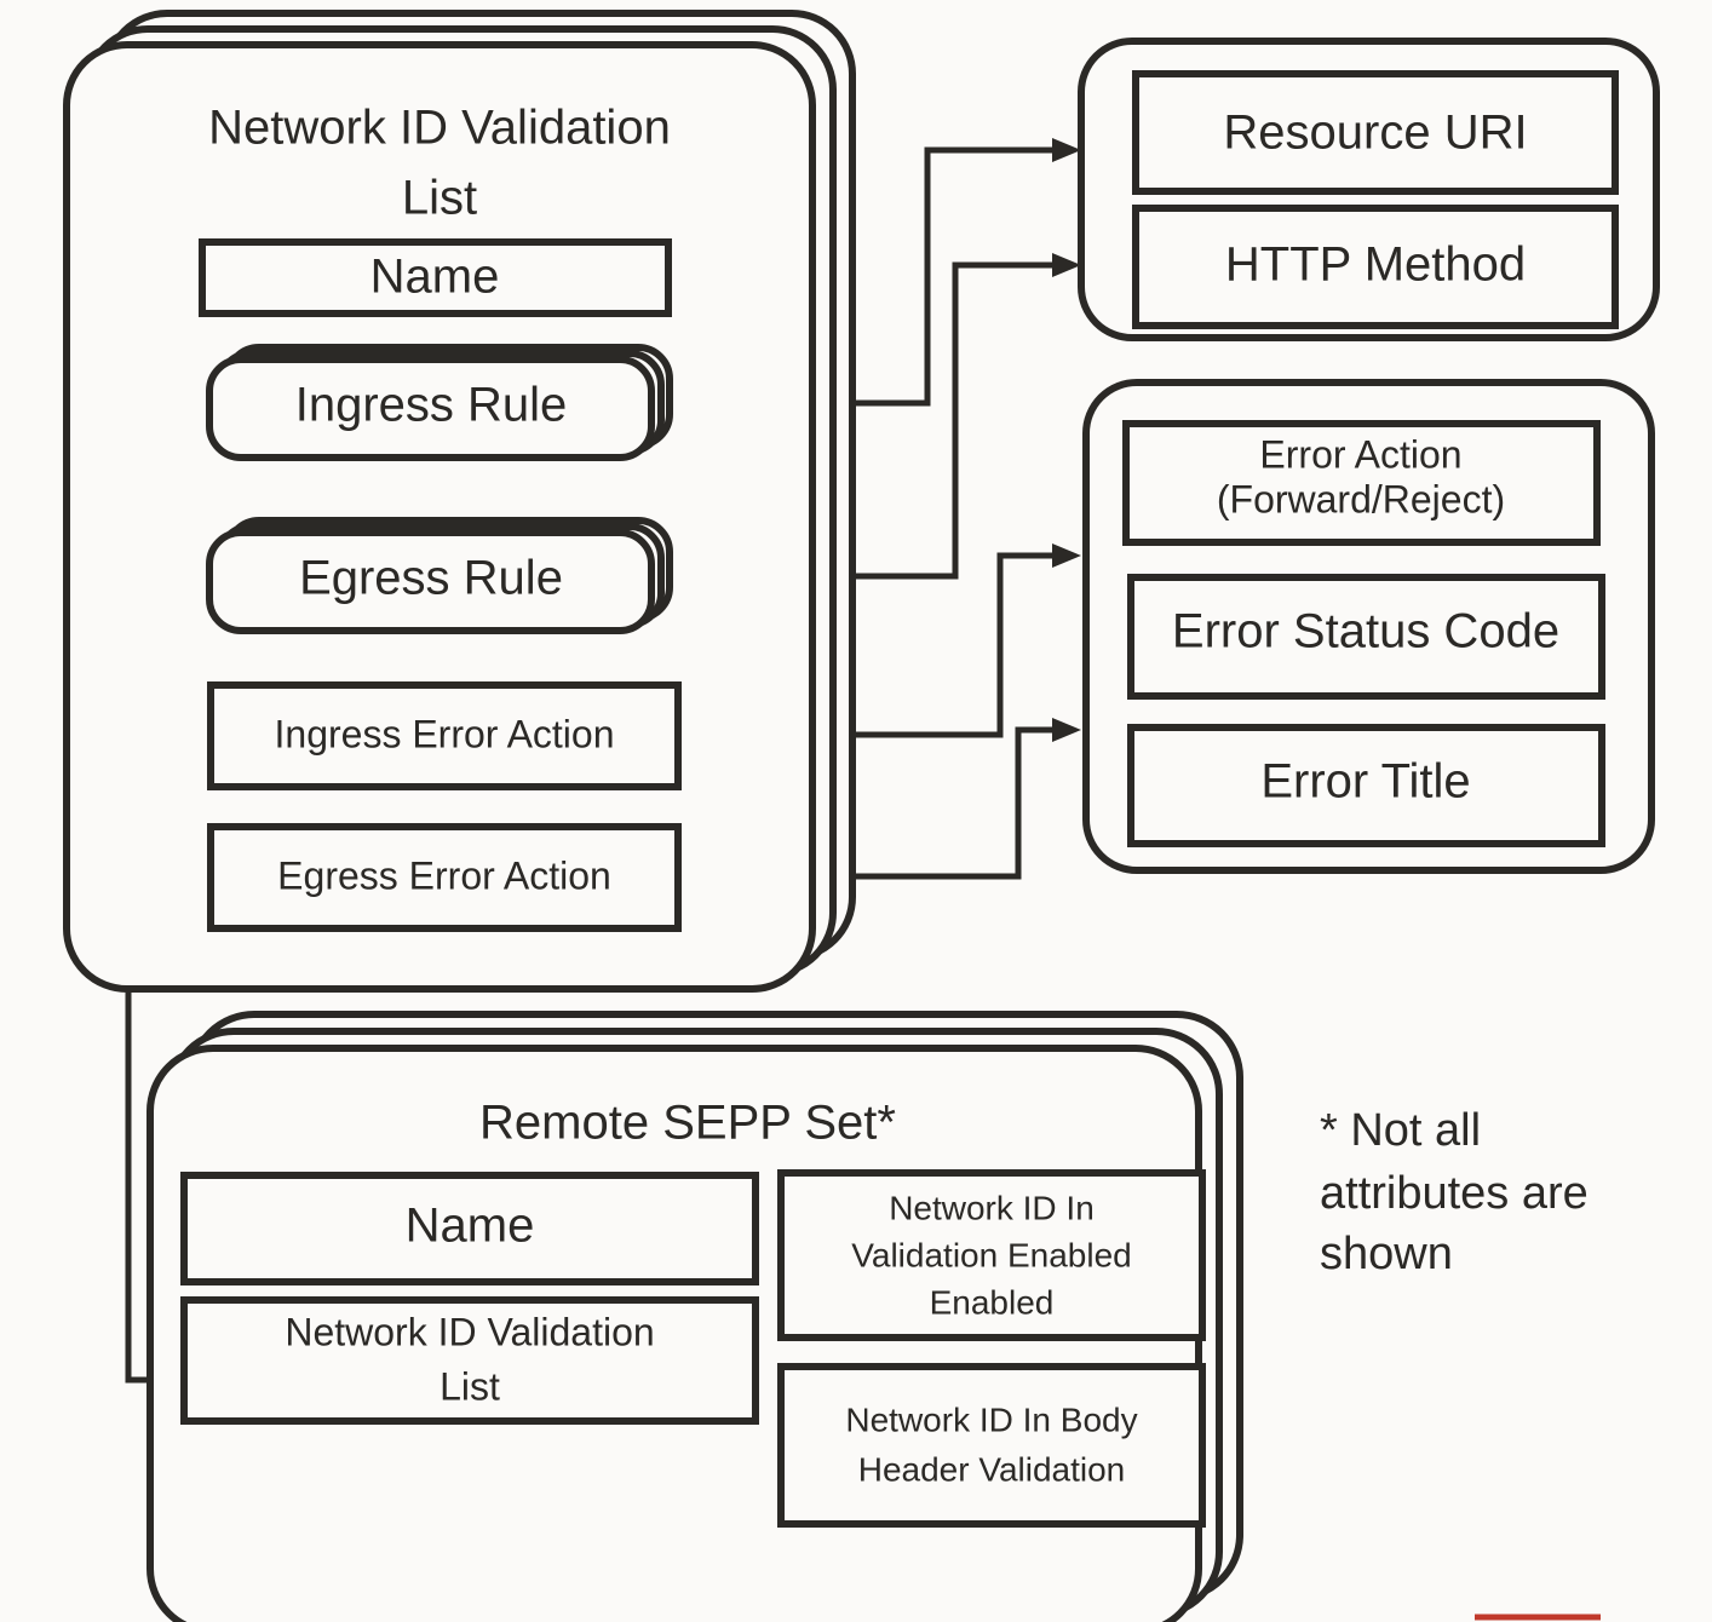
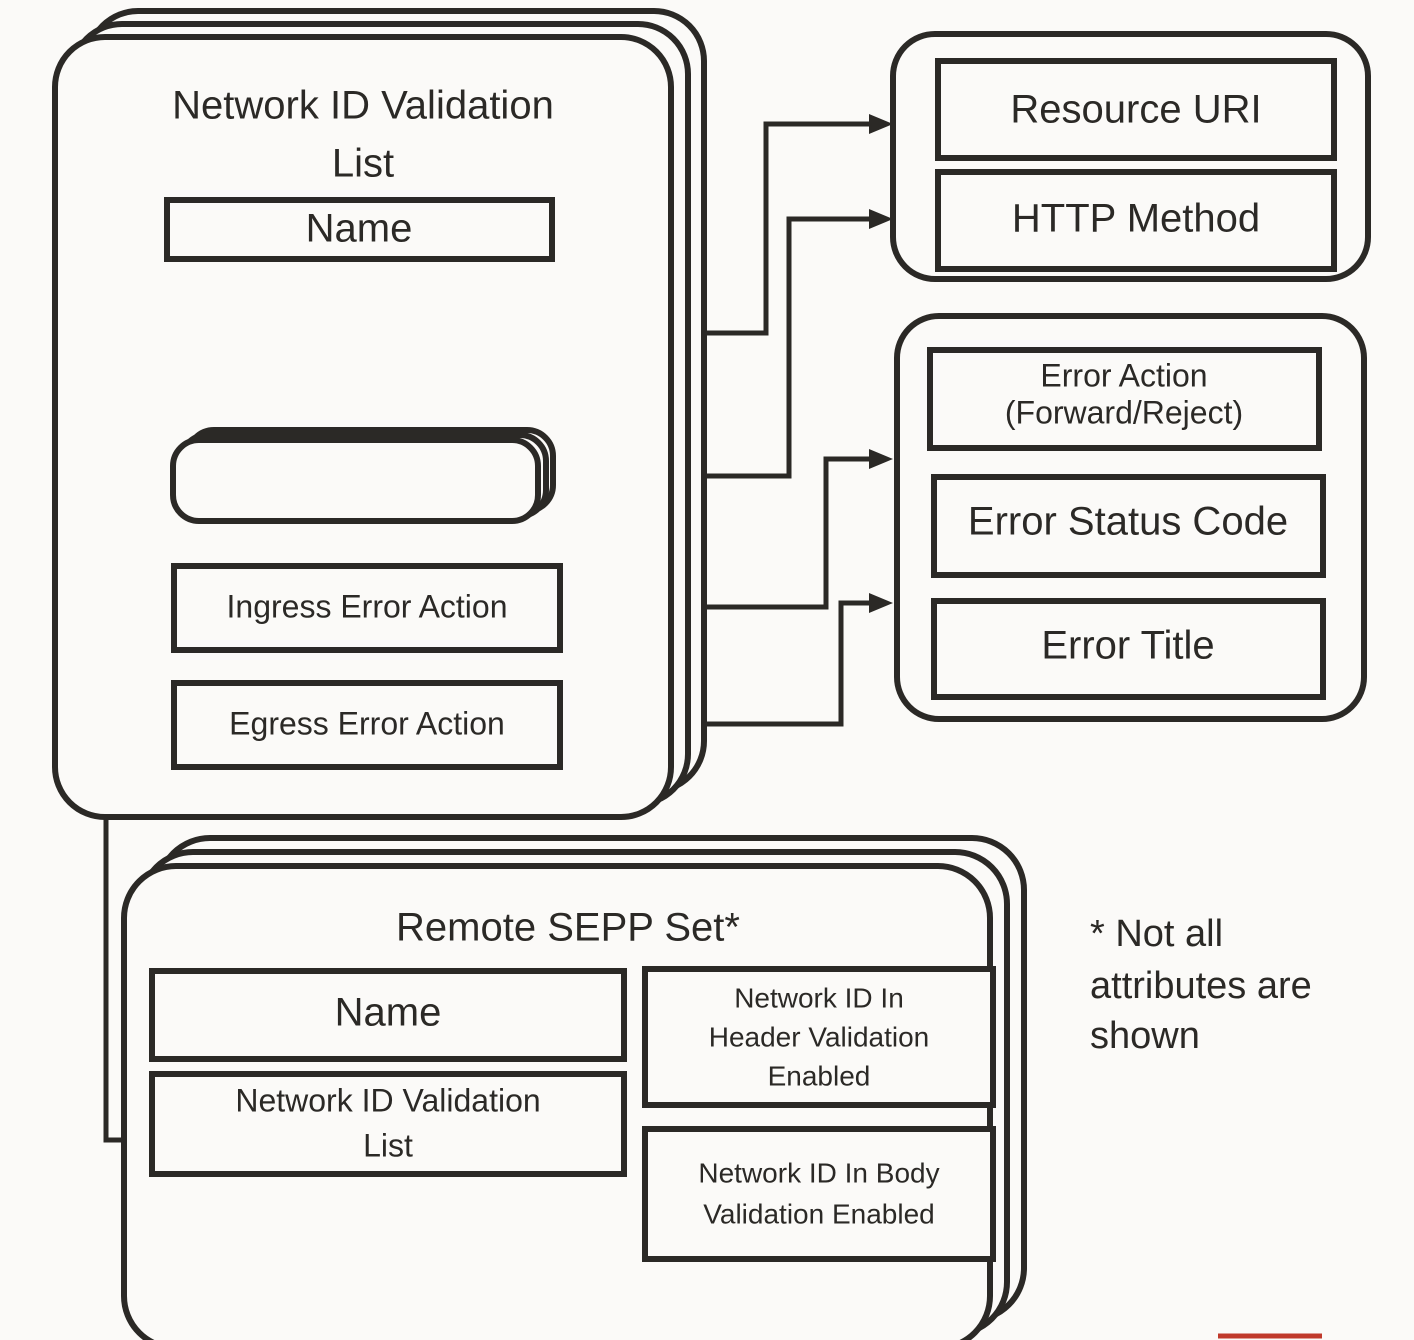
  Network ID Validation
  List
  Name
- Ingress Rule
- Egress Rule
  Ingress Error Action
  Egress Error Action
  Resource URI
  HTTP Method
  Error Action
  (Forward/Reject)
  Error Status Code
  Error Title
  Remote SEPP Set*
  Name
  Network ID Validation
  List
  Network ID In
- Validation Enabled
+ Header Validation
  Enabled
  Network ID In Body
- Header Validation
+ Validation Enabled
  * Not all
  attributes are
  shown
